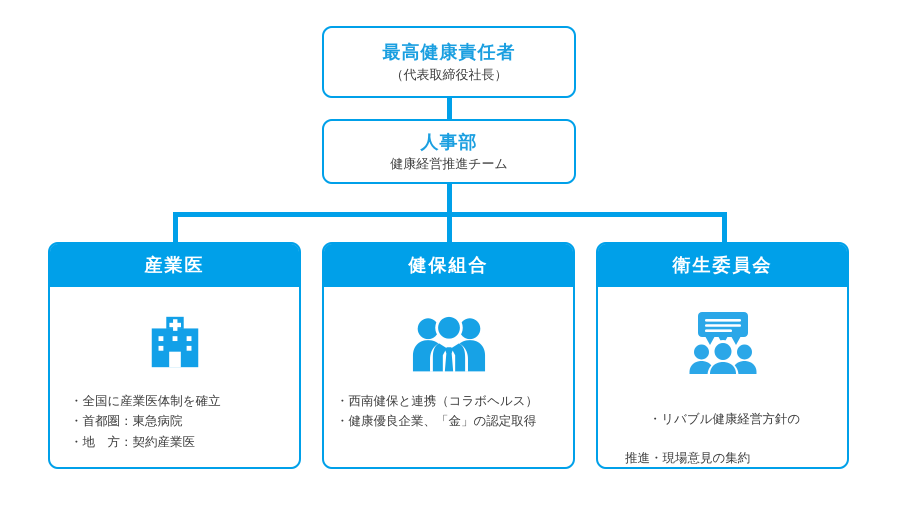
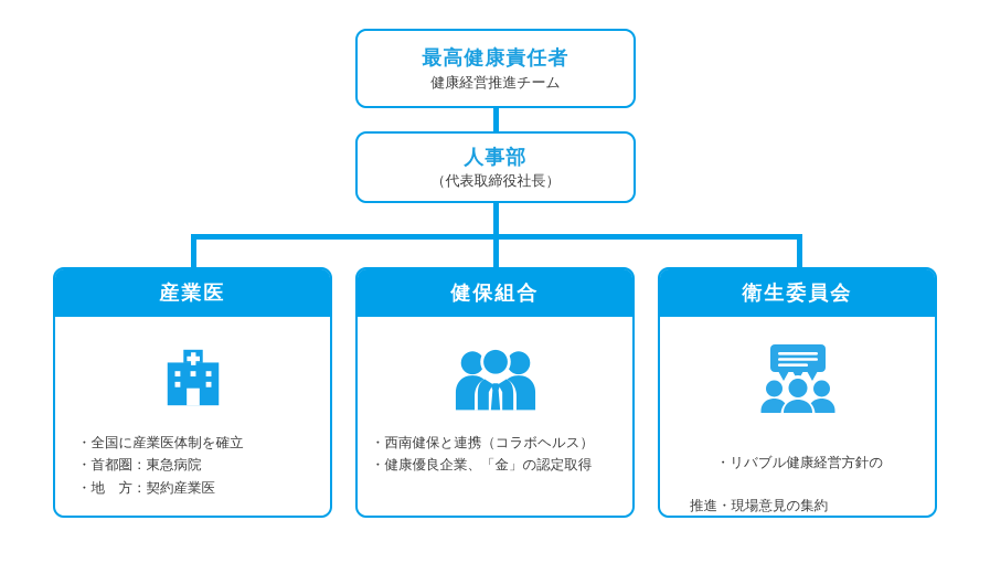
  最高健康責任者
- （代表取締役社長）
+ 健康経営推進チーム
  人事部
- 健康経営推進チーム
+ （代表取締役社長）
  産業医
  ・全国に産業医体制を確立
  ・首都圏：東急病院
  ・地 方：契約産業医
  健保組合
  ・西南健保と連携（コラボヘルス）
  ・健康優良企業、「金」の認定取得
  衛生委員会
  ・リバブル健康経営方針の
  推進・現場意見の集約
